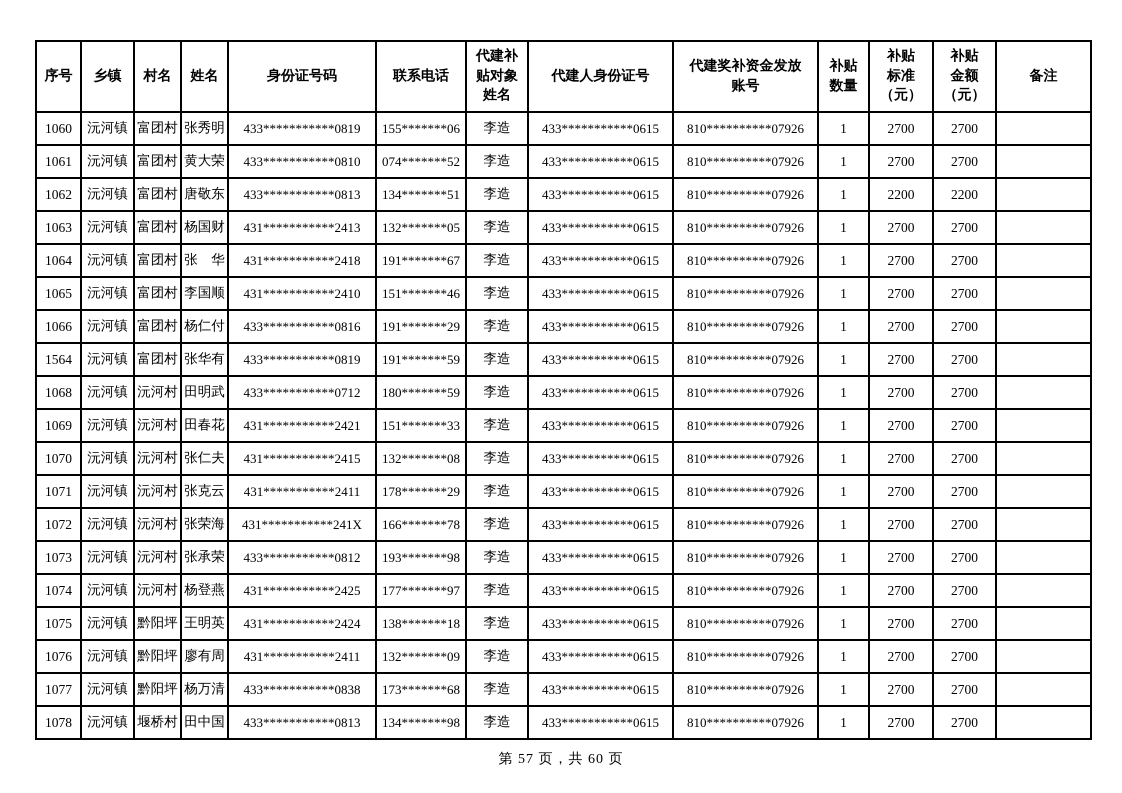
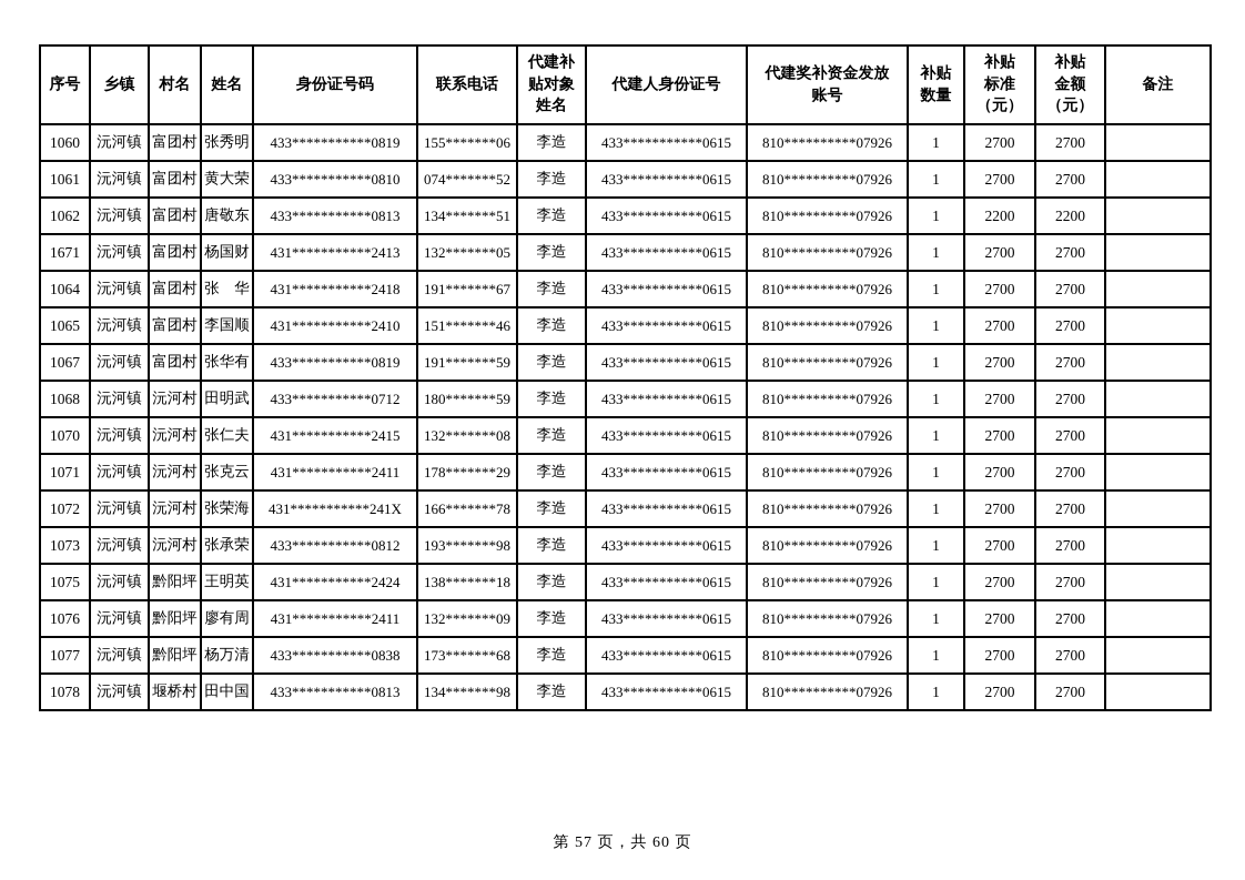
  序号	乡镇	村名	姓名	身份证号码	联系电话	代建补 贴对象 姓名	代建人身份证号	代建奖补资金发放 账号	补贴 数量	补贴 标准 （元）	补贴 金额 （元）	备注
  1060	沅河镇	富团村	张秀明	433***********0819	155*******06	李造	433***********0615	810**********07926	1	2700	2700
  1061	沅河镇	富团村	黄大荣	433***********0810	074*******52	李造	433***********0615	810**********07926	1	2700	2700
  1062	沅河镇	富团村	唐敬东	433***********0813	134*******51	李造	433***********0615	810**********07926	1	2200	2200
- 1063	沅河镇	富团村	杨国财	431***********2413	132*******05	李造	433***********0615	810**********07926	1	2700	2700
+ 1671	沅河镇	富团村	杨国财	431***********2413	132*******05	李造	433***********0615	810**********07926	1	2700	2700
  1064	沅河镇	富团村	张 华	431***********2418	191*******67	李造	433***********0615	810**********07926	1	2700	2700
  1065	沅河镇	富团村	李国顺	431***********2410	151*******46	李造	433***********0615	810**********07926	1	2700	2700
- 1066	沅河镇	富团村	杨仁付	433***********0816	191*******29	李造	433***********0615	810**********07926	1	2700	2700
- 1564	沅河镇	富团村	张华有	433***********0819	191*******59	李造	433***********0615	810**********07926	1	2700	2700
+ 1067	沅河镇	富团村	张华有	433***********0819	191*******59	李造	433***********0615	810**********07926	1	2700	2700
  1068	沅河镇	沅河村	田明武	433***********0712	180*******59	李造	433***********0615	810**********07926	1	2700	2700
- 1069	沅河镇	沅河村	田春花	431***********2421	151*******33	李造	433***********0615	810**********07926	1	2700	2700
  1070	沅河镇	沅河村	张仁夫	431***********2415	132*******08	李造	433***********0615	810**********07926	1	2700	2700
  1071	沅河镇	沅河村	张克云	431***********2411	178*******29	李造	433***********0615	810**********07926	1	2700	2700
  1072	沅河镇	沅河村	张荣海	431***********241X	166*******78	李造	433***********0615	810**********07926	1	2700	2700
  1073	沅河镇	沅河村	张承荣	433***********0812	193*******98	李造	433***********0615	810**********07926	1	2700	2700
- 1074	沅河镇	沅河村	杨登燕	431***********2425	177*******97	李造	433***********0615	810**********07926	1	2700	2700
  1075	沅河镇	黔阳坪	王明英	431***********2424	138*******18	李造	433***********0615	810**********07926	1	2700	2700
  1076	沅河镇	黔阳坪	廖有周	431***********2411	132*******09	李造	433***********0615	810**********07926	1	2700	2700
  1077	沅河镇	黔阳坪	杨万清	433***********0838	173*******68	李造	433***********0615	810**********07926	1	2700	2700
  1078	沅河镇	堰桥村	田中国	433***********0813	134*******98	李造	433***********0615	810**********07926	1	2700	2700
  第 57 页，共 60 页
